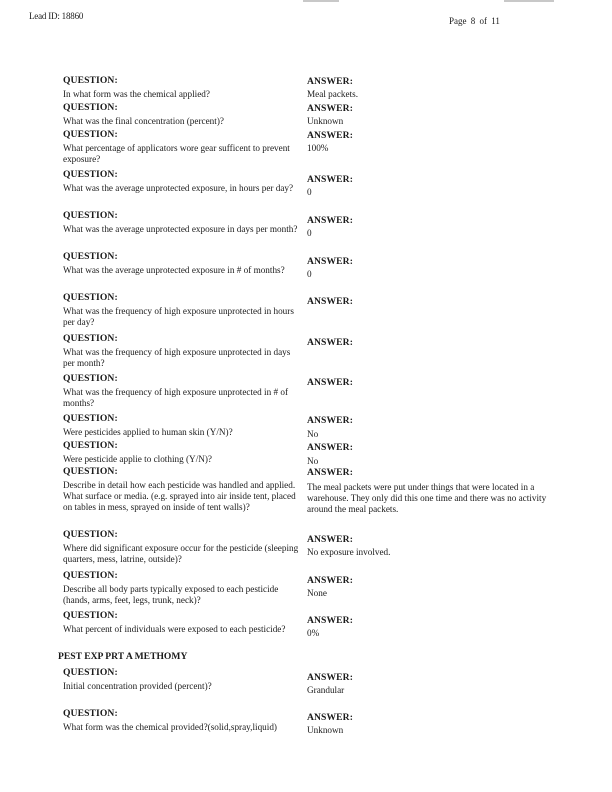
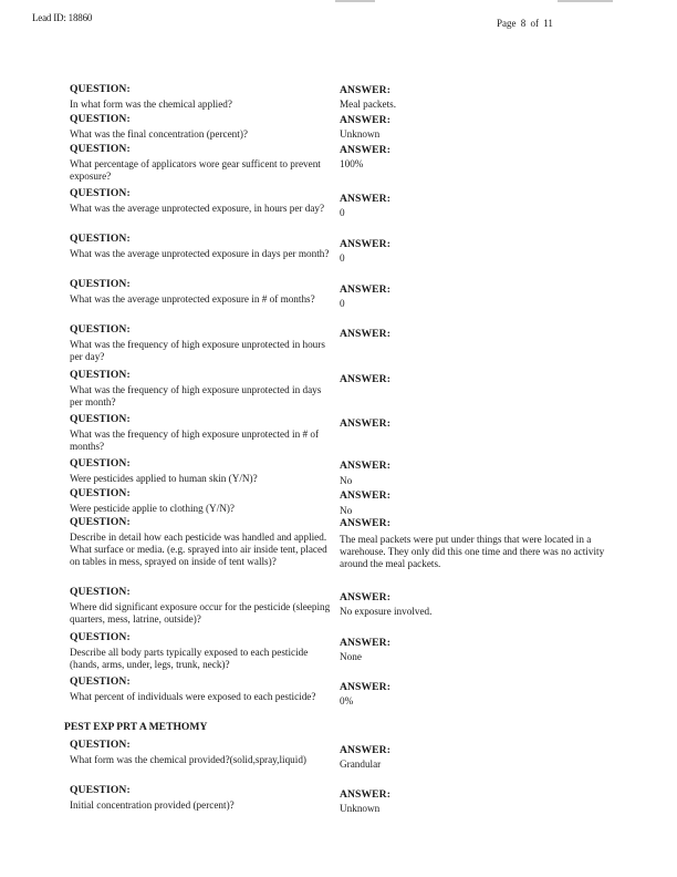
  Lead ID: 18860
  Page 8 of 11
  QUESTION:
  ANSWER:
  In what form was the chemical applied?
  Meal packets.
  QUESTION:
  ANSWER:
  What was the final concentration (percent)?
  Unknown
  QUESTION:
  ANSWER:
  What percentage of applicators wore gear sufficent to prevent exposure?
  100%
  QUESTION:
  ANSWER:
  What was the average unprotected exposure, in hours per day?
  0
  QUESTION:
  ANSWER:
  What was the average unprotected exposure in days per month?
  0
  QUESTION:
  ANSWER:
  What was the average unprotected exposure in # of months?
  0
  QUESTION:
  ANSWER:
  What was the frequency of high exposure unprotected in hours per day?
  QUESTION:
  ANSWER:
  What was the frequency of high exposure unprotected in days per month?
  QUESTION:
  ANSWER:
  What was the frequency of high exposure unprotected in # of months?
  QUESTION:
  ANSWER:
  Were pesticides applied to human skin (Y/N)?
  No
  QUESTION:
  ANSWER:
  Were pesticide applie to clothing (Y/N)?
  No
  QUESTION:
  ANSWER:
  Describe in detail how each pesticide was handled and applied. What surface or media. (e.g. sprayed into air inside tent, placed on tables in mess, sprayed on inside of tent walls)?
  The meal packets were put under things that were located in a warehouse. They only did this one time and there was no activity around the meal packets.
  QUESTION:
  ANSWER:
  Where did significant exposure occur for the pesticide (sleeping quarters, mess, latrine, outside)?
  No exposure involved.
  QUESTION:
  ANSWER:
- Describe all body parts typically exposed to each pesticide (hands, arms, feet, legs, trunk, neck)?
+ Describe all body parts typically exposed to each pesticide (hands, arms, under, legs, trunk, neck)?
  None
  QUESTION:
  ANSWER:
  What percent of individuals were exposed to each pesticide?
  0%
  PEST EXP PRT A METHOMY
  QUESTION:
  ANSWER:
- Initial concentration provided (percent)?
+ What form was the chemical provided?(solid,spray,liquid)
  Grandular
  QUESTION:
  ANSWER:
- What form was the chemical provided?(solid,spray,liquid)
+ Initial concentration provided (percent)?
  Unknown
